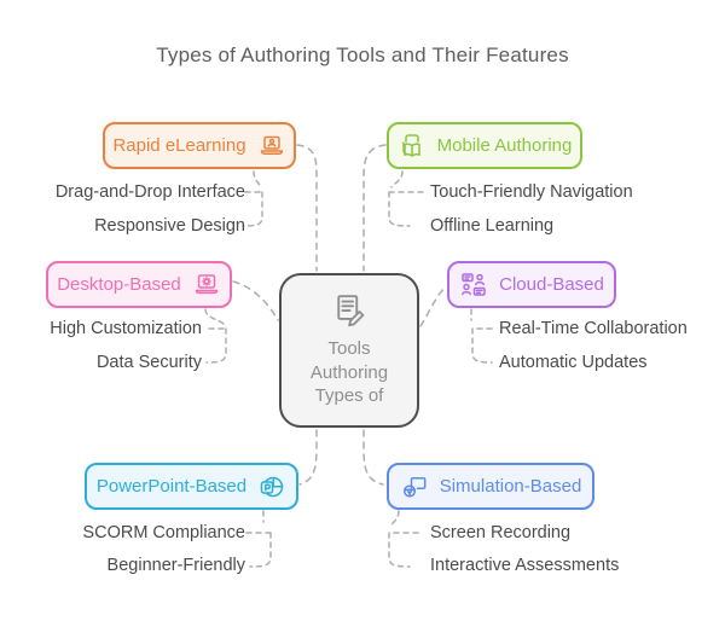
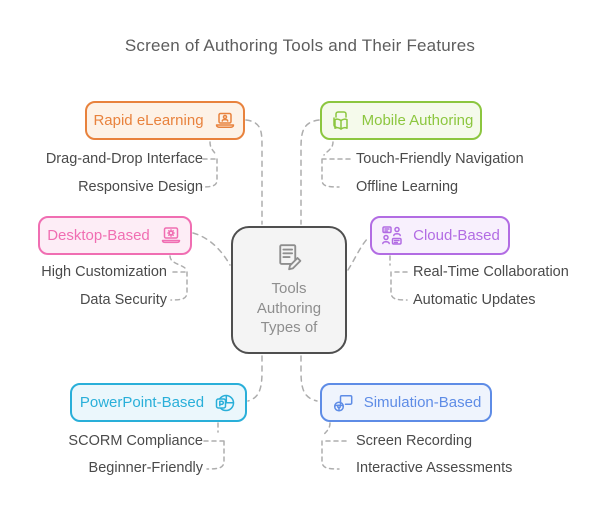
- Types of Authoring Tools and Their Features
+ Screen of Authoring Tools and Their Features
  Rapid eLearning
  Mobile Authoring
  Desktop-Based
  Cloud-Based
  PowerPoint-Based
  Simulation-Based
  Tools
  Authoring
  Types of
  Drag-and-Drop Interface
  Responsive Design
  Touch-Friendly Navigation
  Offline Learning
  High Customization
  Data Security
  Real-Time Collaboration
  Automatic Updates
  SCORM Compliance
  Beginner-Friendly
  Screen Recording
  Interactive Assessments
